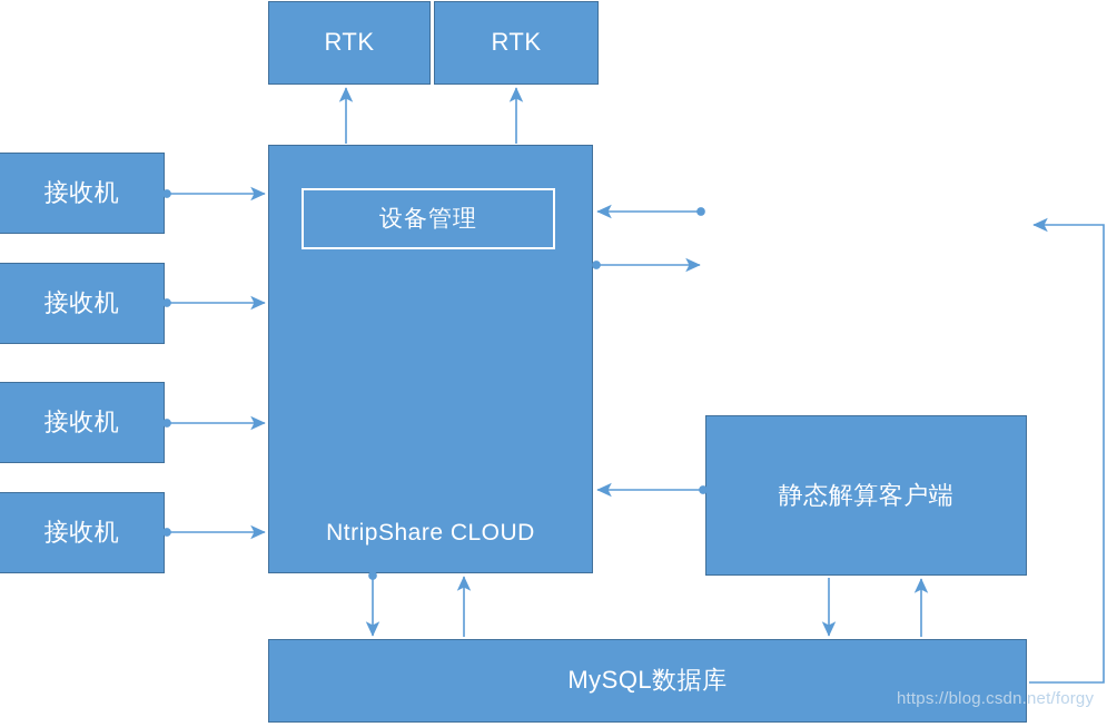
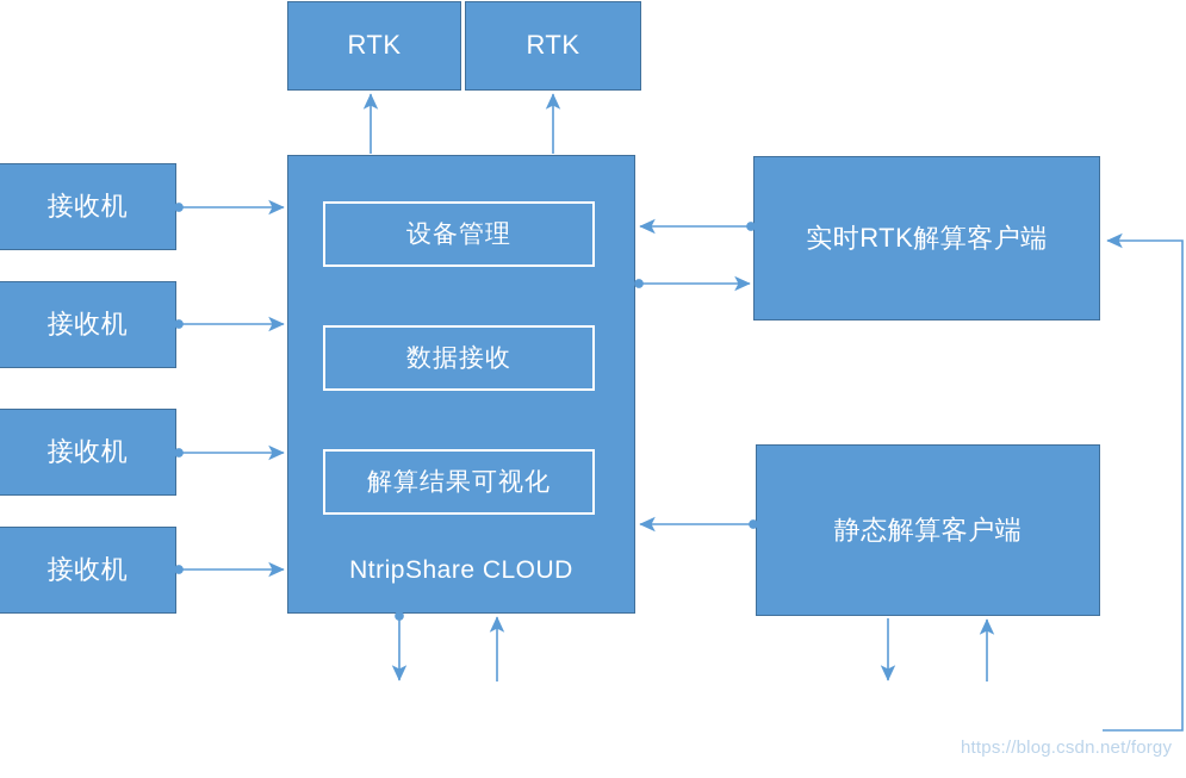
  RTK
  RTK
  接收机
  接收机
  接收机
  接收机
  设备管理
+ 数据接收
+ 解算结果可视化
  NtripShare CLOUD
+ 实时RTK解算客户端
  静态解算客户端
- MySQL数据库
  https://blog.csdn.net/forgy
